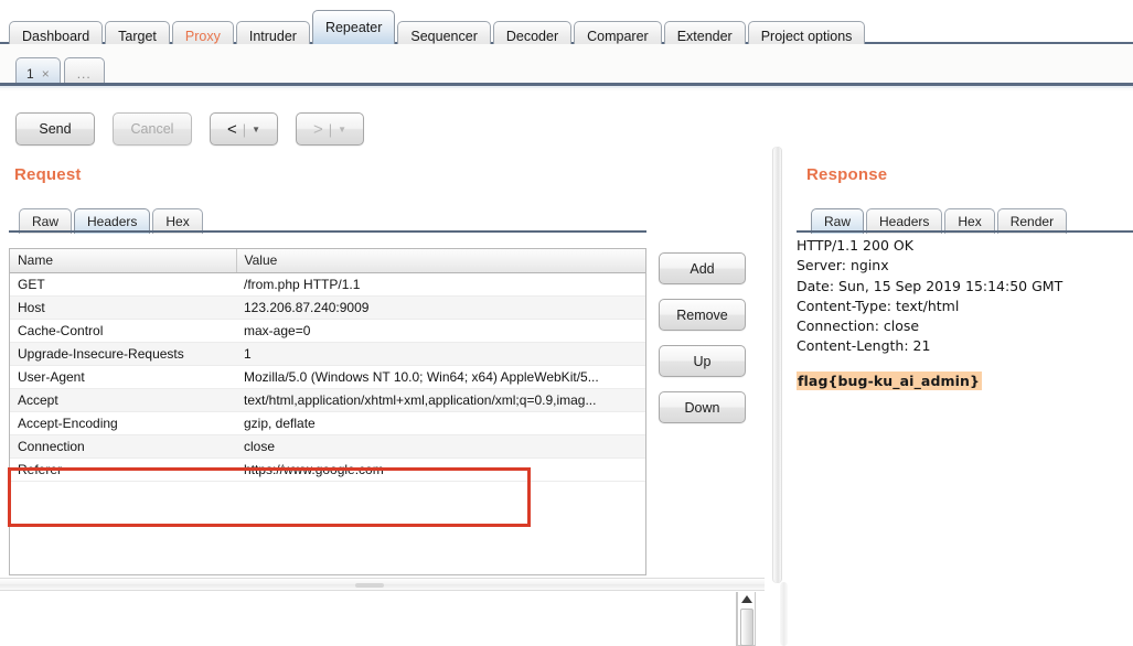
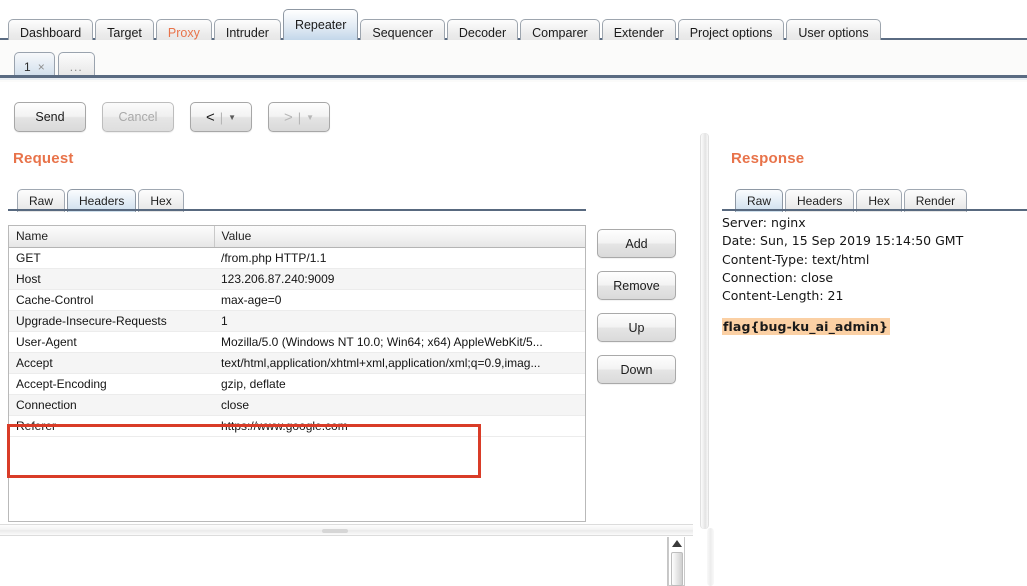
  Dashboard
  Target
  Proxy
  Intruder
  Repeater
  Sequencer
  Decoder
  Comparer
  Extender
  Project options
+ User options
  1
  ×
  ...
  Send
  Cancel
  <
  |
  ▼
  >
  |
  ▼
  Request
  Raw
  Headers
  Hex
  Name	Value
  GET	/from.php HTTP/1.1
  Host	123.206.87.240:9009
  Cache-Control	max-age=0
  Upgrade-Insecure-Requests	1
  User-Agent	Mozilla/5.0 (Windows NT 10.0; Win64; x64) AppleWebKit/5...
  Accept	text/html,application/xhtml+xml,application/xml;q=0.9,imag...
  Accept-Encoding	gzip, deflate
  Connection	close
  Referer	https://www.google.com
  Add
  Remove
  Up
  Down
  Response
  Raw
  Headers
  Hex
  Render
- HTTP/1.1 200 OK
  Server: nginx
  Date: Sun, 15 Sep 2019 15:14:50 GMT
  Content-Type: text/html
  Connection: close
  Content-Length: 21
  flag{bug-ku_ai_admin}
